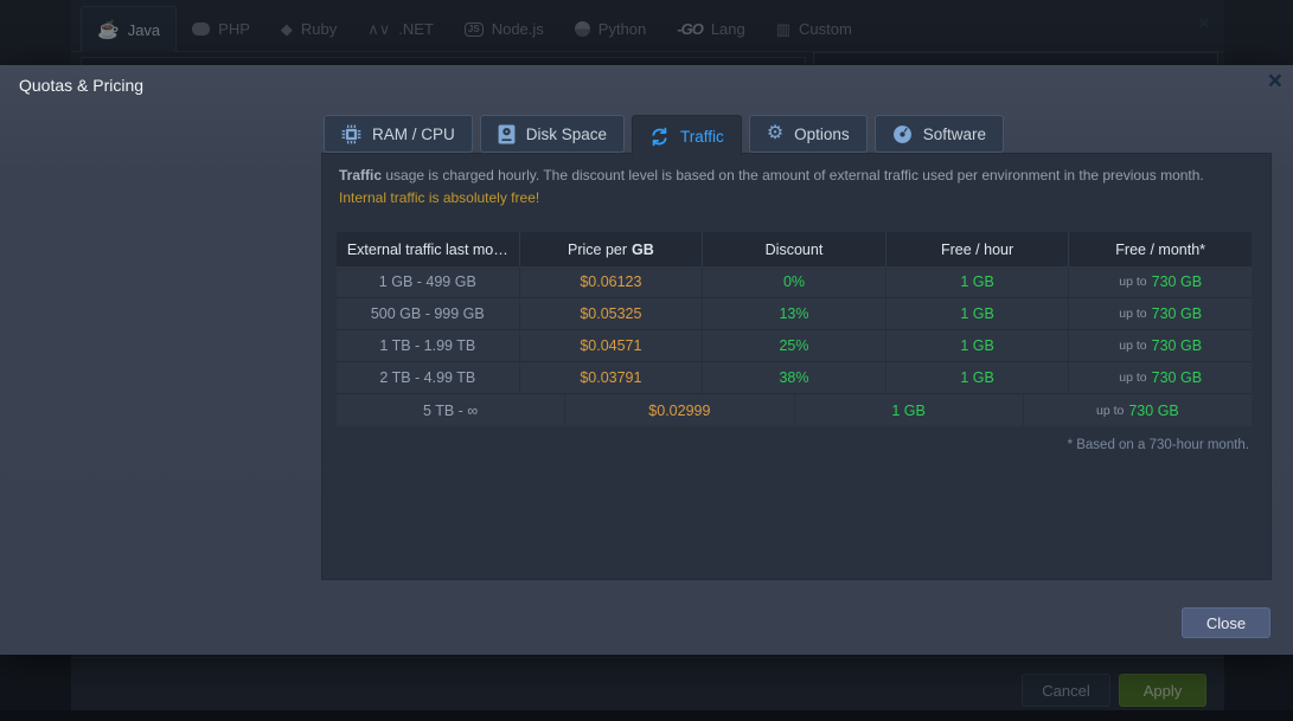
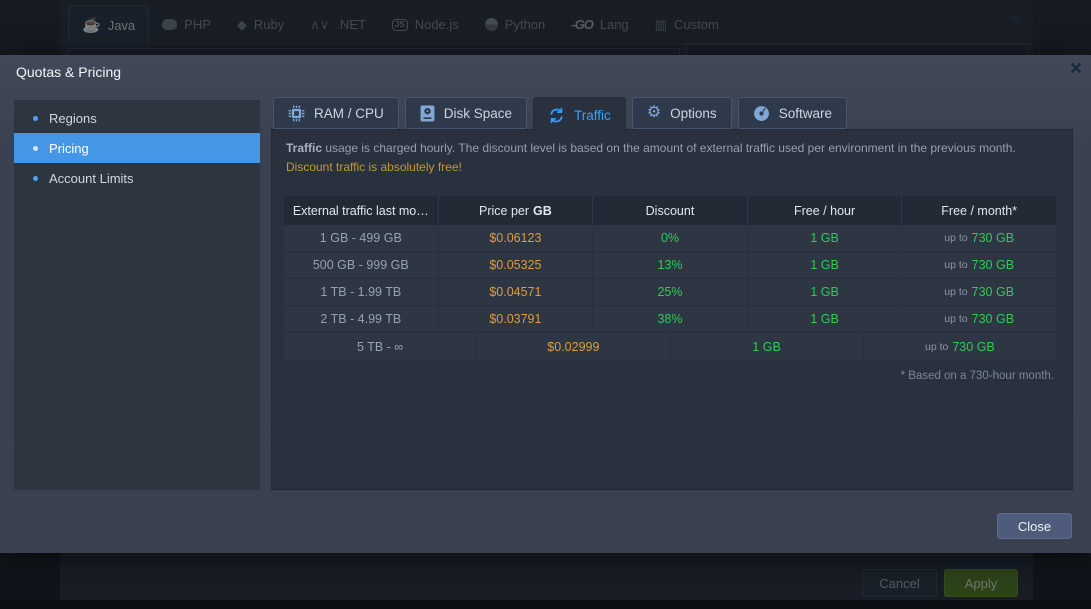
  ☕
  Java
  PHP
  ◆
  Ruby
  ∧∨
  .NET
  JS
  Node.js
  Python
  -GO
  Lang
  ▥
  Custom
  Cancel
  Apply
  Quotas & Pricing
  ×
+ Regions
+ Pricing
+ Account Limits
  RAM / CPU
  Disk Space
  Traffic
  ⚙
  Options
  Software
  Traffic usage is charged hourly. The discount level is based on the amount of external traffic used per environment in the previous month.
- Internal traffic is absolutely free!
+ Discount traffic is absolutely free!
  External traffic last mo…
  Price per
  GB
  Discount
  Free / hour
  Free / month*
  1 GB - 499 GB
  $0.06123
  0%
  1 GB
  up to
  730 GB
  500 GB - 999 GB
  $0.05325
  13%
  1 GB
  up to
  730 GB
  1 TB - 1.99 TB
  $0.04571
  25%
  1 GB
  up to
  730 GB
  2 TB - 4.99 TB
  $0.03791
  38%
  1 GB
  up to
  730 GB
  5 TB - ∞
  $0.02999
  1 GB
  up to
  730 GB
  * Based on a 730-hour month.
  Close
